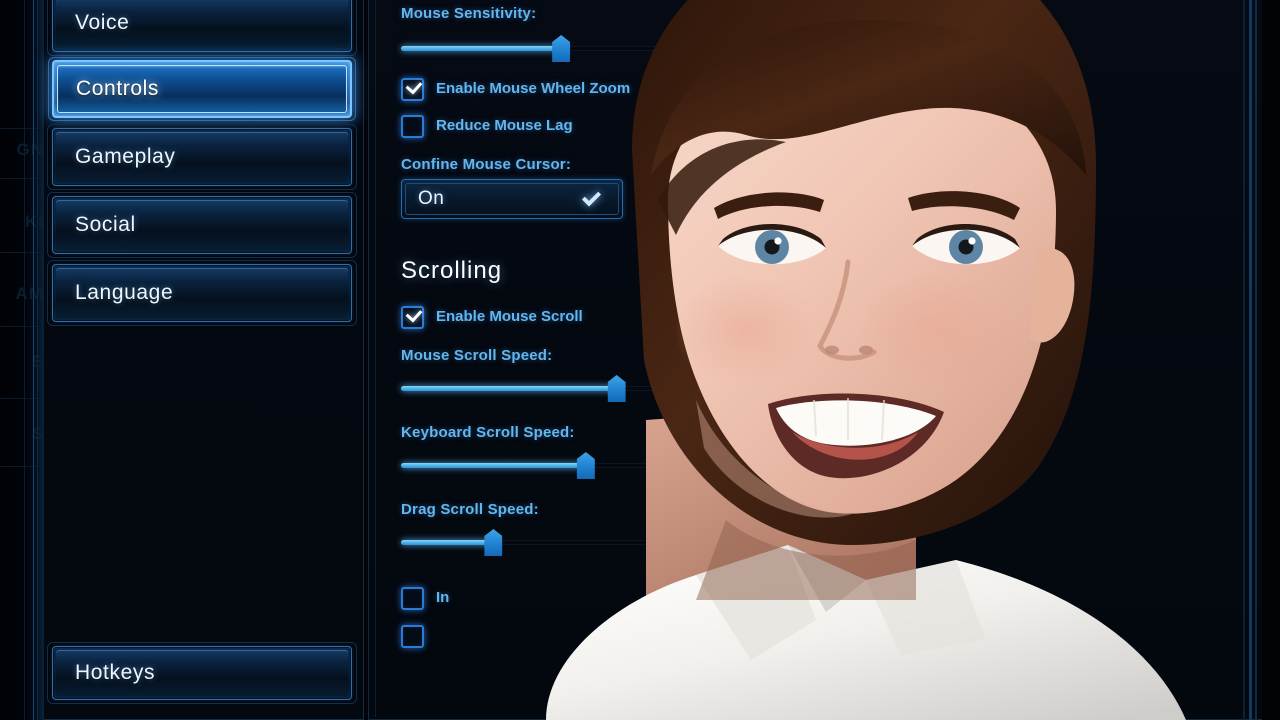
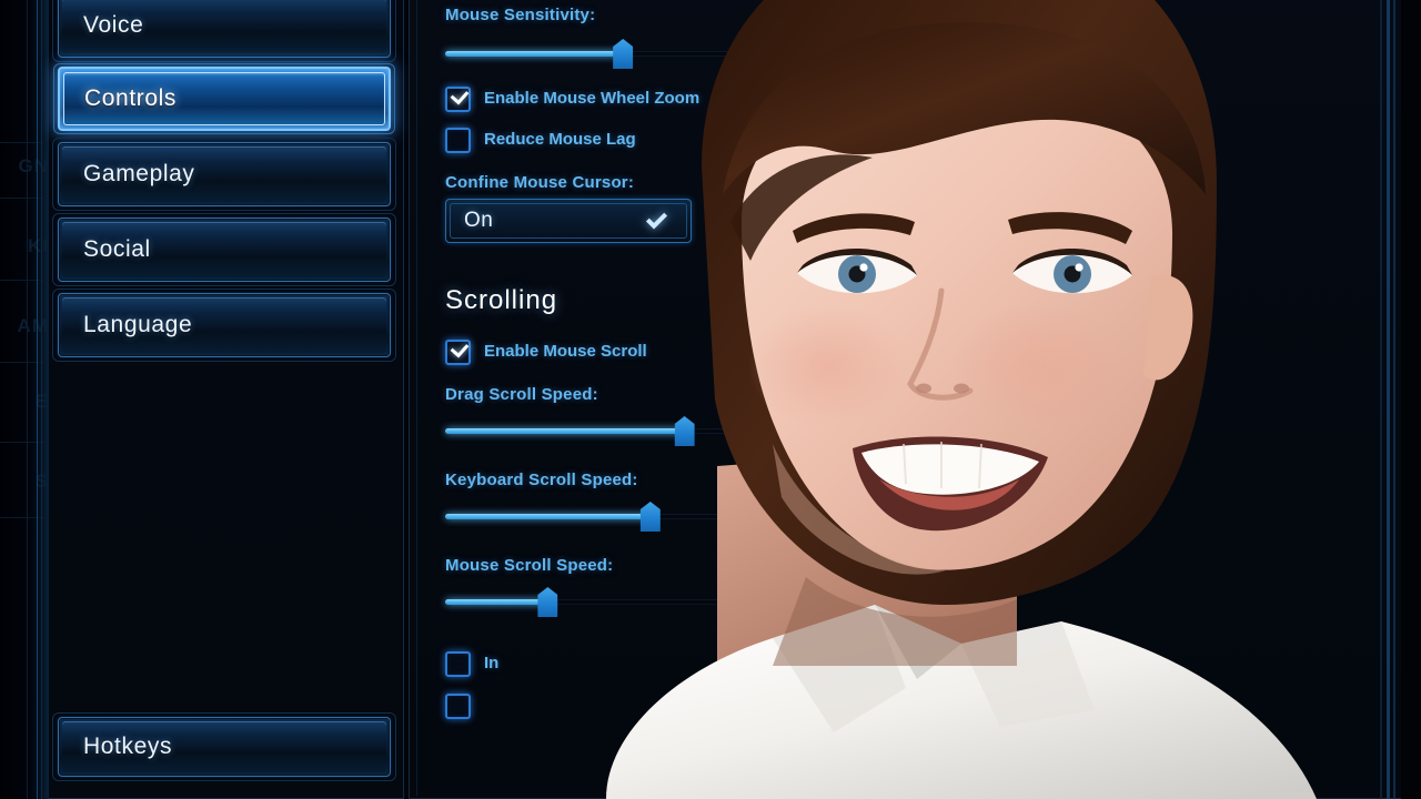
  KI
  Voice
  Controls
  Gameplay
  Social
  Language
  Hotkeys
  Mouse Sensitivity:
  Enable Mouse Wheel Zoom
  Reduce Mouse Lag
  Confine Mouse Cursor:
  On
  Scrolling
  Enable Mouse Scroll
- Mouse Scroll Speed:
+ Drag Scroll Speed:
  Keyboard Scroll Speed:
- Drag Scroll Speed:
+ Mouse Scroll Speed:
  In
